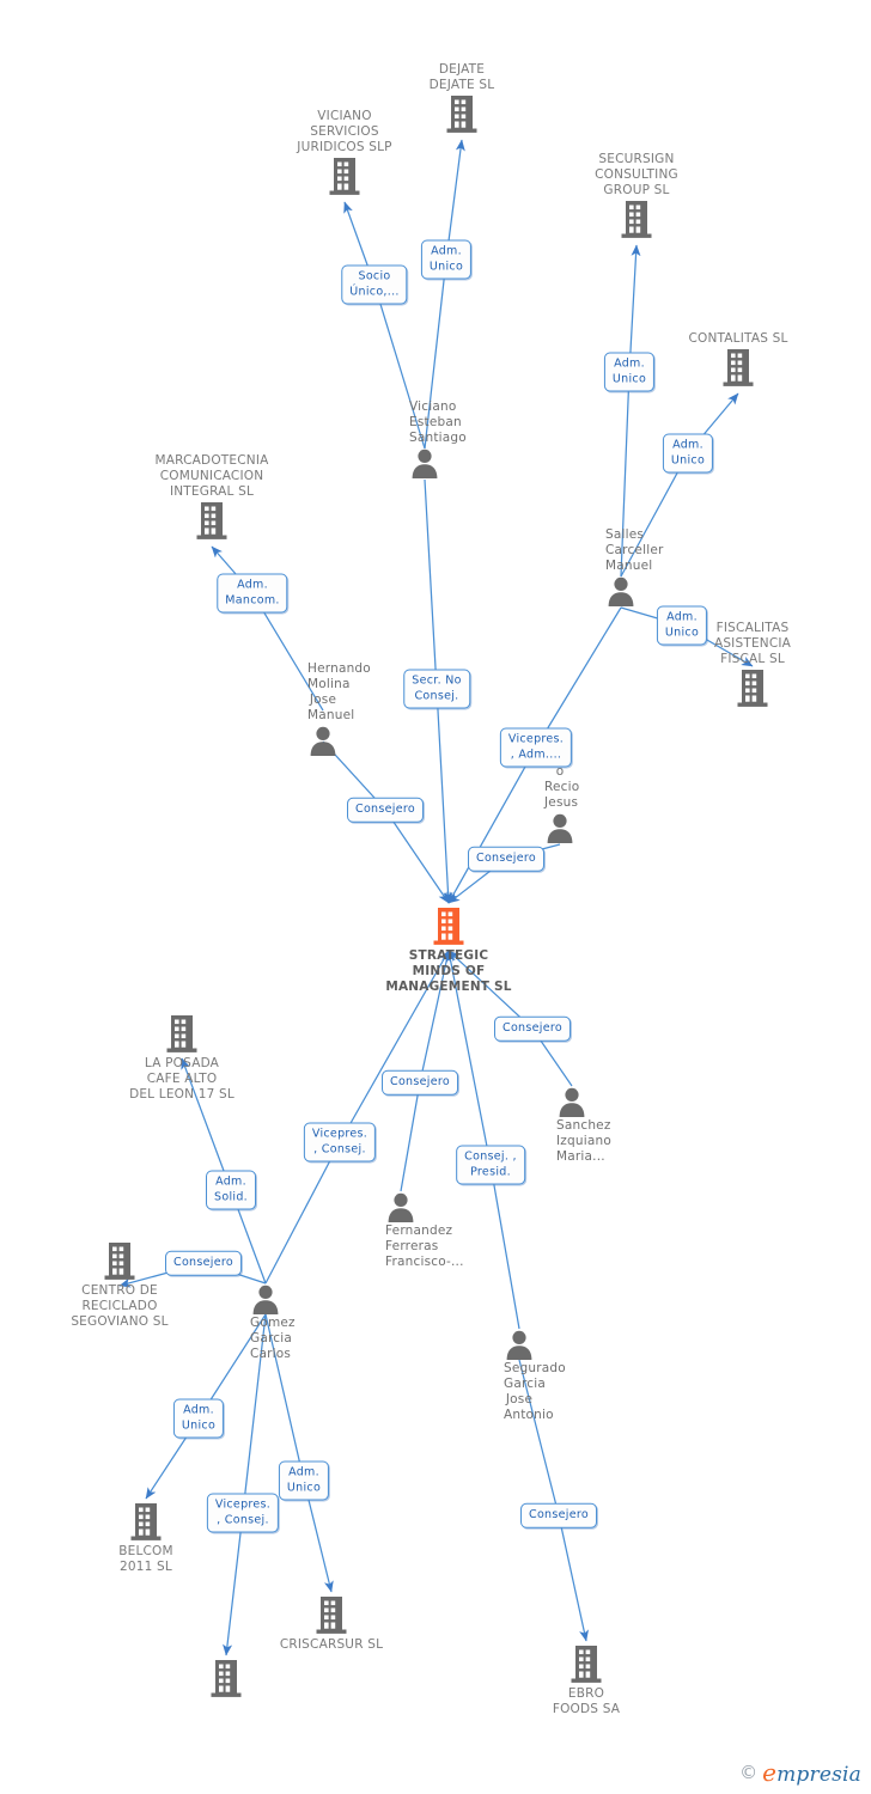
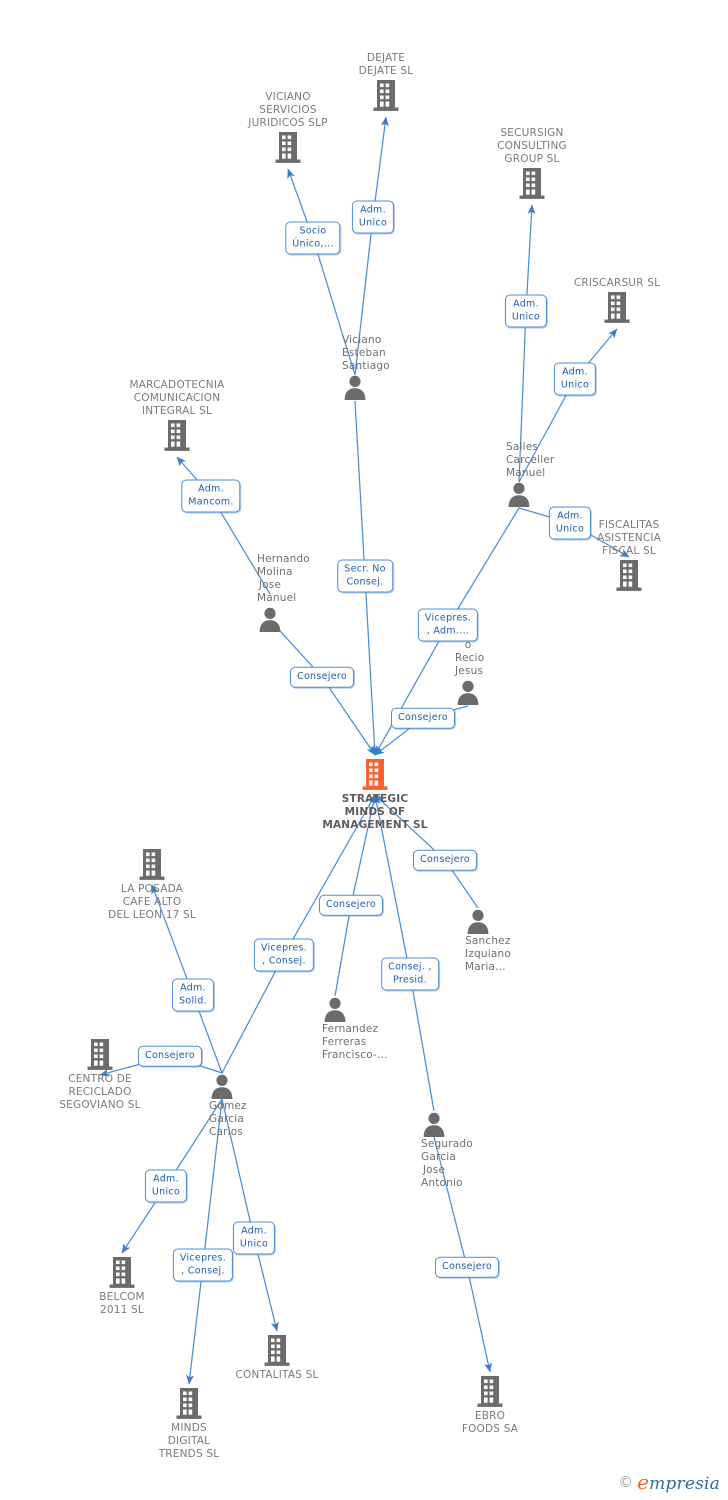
  VICIANO
  SERVICIOS
  JURIDICOS SLP
  DEJATE
  DEJATE SL
  SECURSIGN
  CONSULTING
  GROUP SL
- CONTALITAS SL
+ CRISCARSUR SL
  MARCADOTECNIA
  COMUNICACION
  INTEGRAL SL
  FISCALITAS
  ASISTENCIA
  FISCAL SL
  Viciano
  Esteban
  Santiago
  Salles
  Carceller
  Manuel
  Hernando
  Molina Jose
  Manuel
  o
  Recio
  Jesus
  STRATEGIC
  MINDS OF
  MANAGEMENT SL
  LA POSADA
  CAFE ALTO
  DEL LEON 17 SL
  Sanchez
  Izquiano
  Maria...
  Fernandez
  Ferreras
  Francisco-...
  CENTRO DE
  RECICLADO
  SEGOVIANO SL
  Gomez
  Garcia
  Carlos
  Segurado
  Garcia Jose
  Antonio
  BELCOM
  2011 SL
- CRISCARSUR SL
+ CONTALITAS SL
+ MINDS
+ DIGITAL
+ TRENDS SL
  EBRO
  FOODS SA
  Socio
  Único,...
  Adm.
  Unico
  Adm.
  Unico
  Adm.
  Unico
  Adm.
  Unico
  Adm.
  Mancom.
  Secr. No
  Consej.
  Consejero
  Vicepres.
  , Adm....
  Consejero
  Consejero
  Consejero
  Vicepres.
  , Consej.
  Consej. ,
  Presid.
  Adm.
  Solid.
  Consejero
  Adm.
  Unico
  Vicepres.
  , Consej.
  Adm.
  Unico
  Consejero
  ©
  empresia
